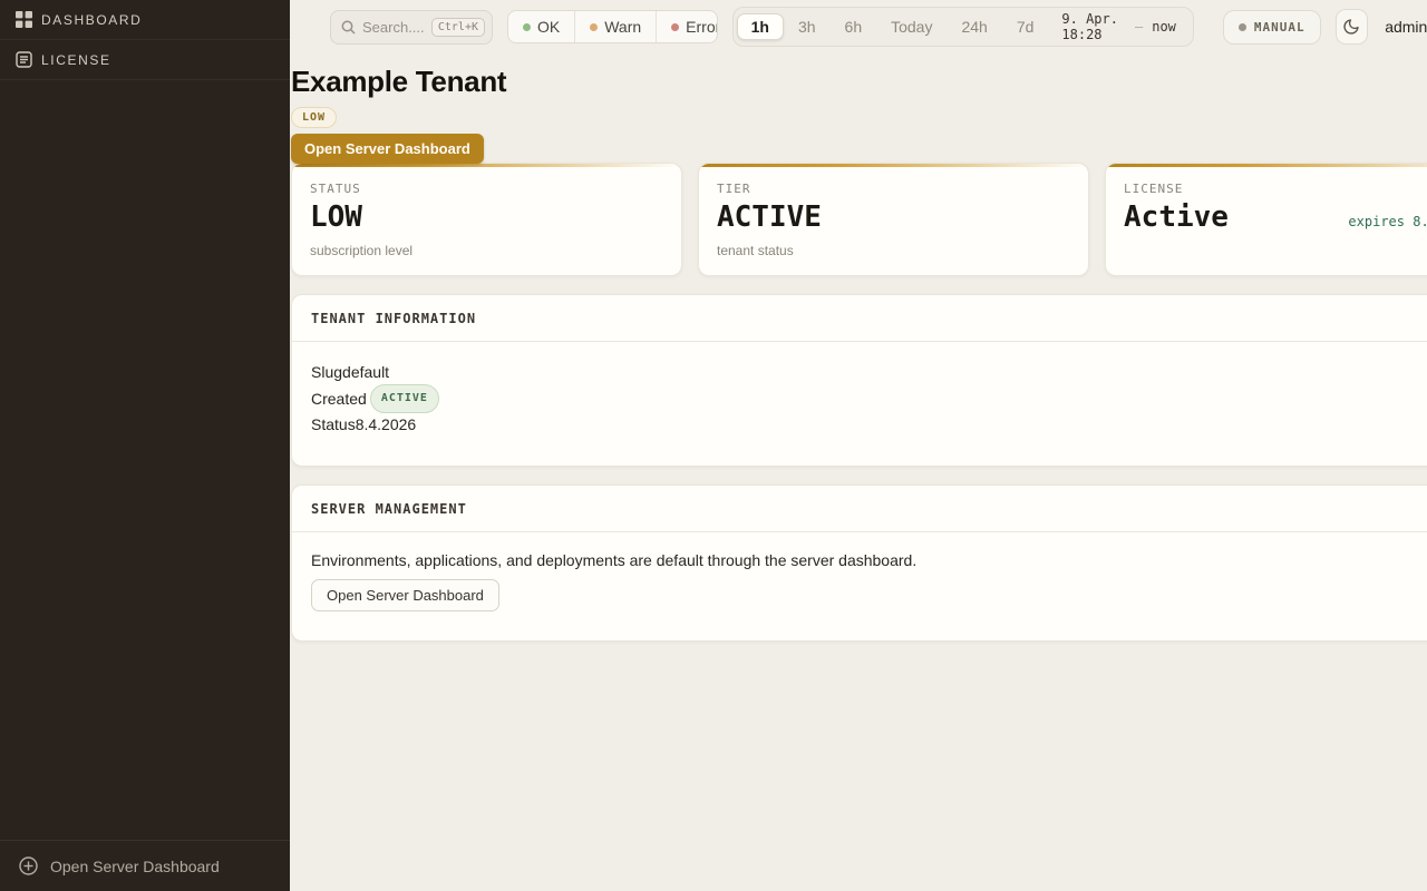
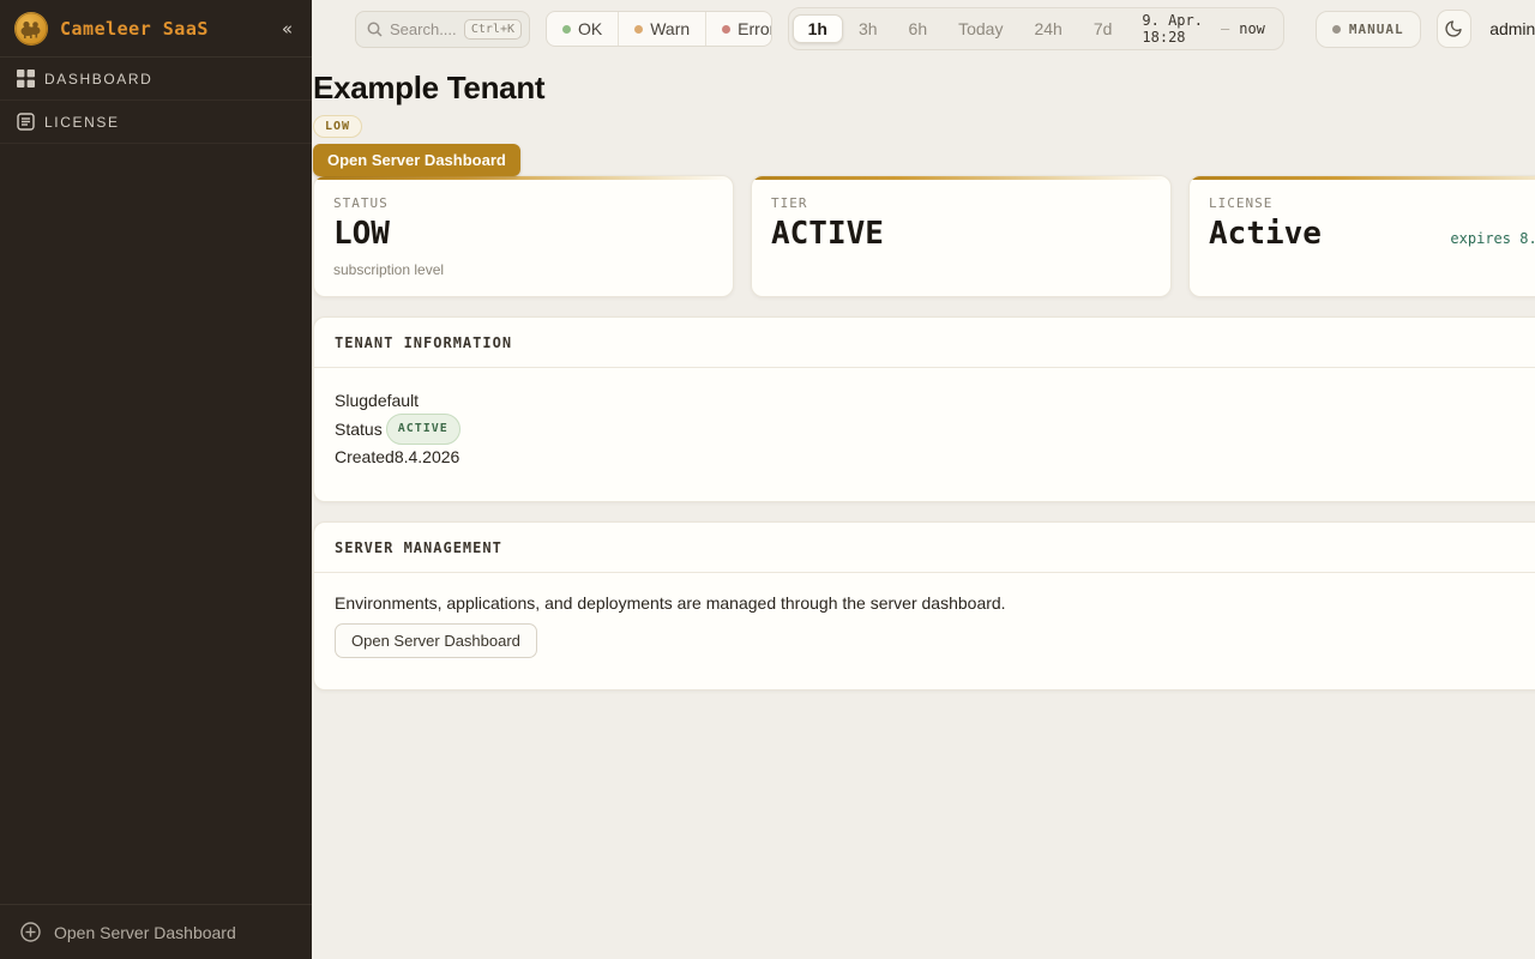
+ Cameleer SaaS
+ «
  DASHBOARD
  LICENSE
  Open Server Dashboard
  Search....
  Ctrl+K
  OK
  Warn
  Erro
  1h
  3h
  6h
  Today
  24h
  7d
  9. Apr. 18:28
  —
  now
  MANUAL
  admin
  Example Tenant
  LOW
  Open Server Dashboard
  STATUS
  LOW
  subscription level
  TIER
  ACTIVE
- tenant status
  LICENSE
  Active
  TENANT INFORMATION
  Slug
  default
- Created
+ Status
  ACTIVE
- Status
+ Created
  8.4.2026
  SERVER MANAGEMENT
- Environments, applications, and deployments are default through the server dashboard.
+ Environments, applications, and deployments are managed through the server dashboard.
  Open Server Dashboard
